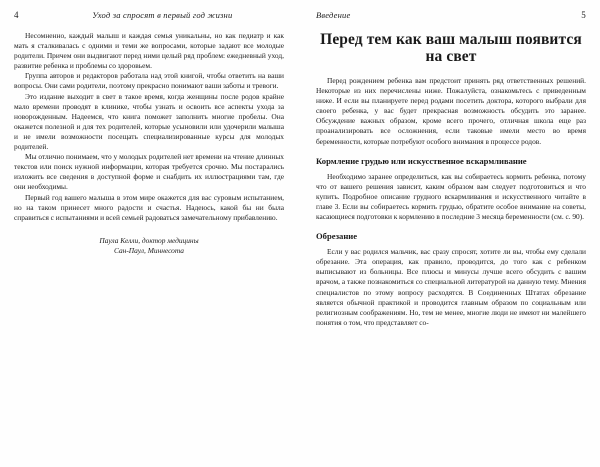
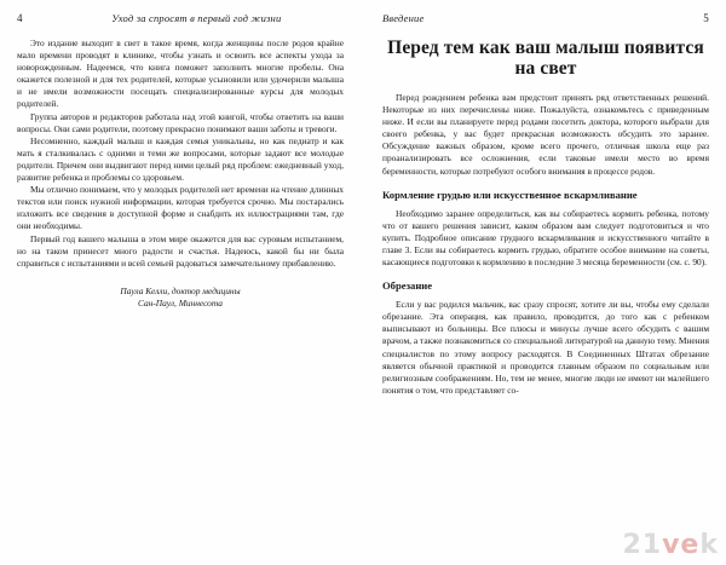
  4
  Уход за спросят в первый год жизни
- Несомненно, каждый малыш и каждая семья уникальны, но как педиатр и как мать я сталкивалась с одними и теми же вопросами, которые задают все молодые родители. Причем они выдвигают перед ними целый ряд проблем: ежедневный уход, развитие ребенка и проблемы со здоровьем.
+ Это издание выходит в свет в такое время, когда женщины после родов крайне мало времени проводят в клинике, чтобы узнать и освоить все аспекты ухода за новорожденным. Надеемся, что книга поможет заполнить многие пробелы. Она окажется полезной и для тех родителей, которые усыновили или удочерили малыша и не имели возможности посещать специализированные курсы для молодых родителей.
  Группа авторов и редакторов работала над этой книгой, чтобы ответить на ваши вопросы. Они сами родители, поэтому прекрасно понимают ваши заботы и тревоги.
- Это издание выходит в свет в такое время, когда женщины после родов крайне мало времени проводят в клинике, чтобы узнать и освоить все аспекты ухода за новорожденным. Надеемся, что книга поможет заполнить многие пробелы. Она окажется полезной и для тех родителей, которые усыновили или удочерили малыша и не имели возможности посещать специализированные курсы для молодых родителей.
+ Несомненно, каждый малыш и каждая семья уникальны, но как педиатр и как мать я сталкивалась с одними и теми же вопросами, которые задают все молодые родители. Причем они выдвигают перед ними целый ряд проблем: ежедневный уход, развитие ребенка и проблемы со здоровьем.
  Мы отлично понимаем, что у молодых родителей нет времени на чтение длинных текстов или поиск нужной информации, которая требуется срочно. Мы постарались изложить все сведения в доступной форме и снабдить их иллюстрациями там, где они необходимы.
  Первый год вашего малыша в этом мире окажется для вас суровым испытанием, но на таком принесет много радости и счастья. Надеюсь, какой бы ни была справиться с испытаниями и всей семьей радоваться замечательному прибавлению.
  Паула Келли, доктор медицины
  Сан-Паул, Миннесота
  Введение
  5
  Перед тем как ваш малыш появится на свет
  Перед рождением ребенка вам предстоит принять ряд ответственных решений. Некоторые из них перечислены ниже. Пожалуйста, ознакомьтесь с приведенным ниже. И если вы планируете перед родами посетить доктора, которого выбрали для своего ребенка, у вас будет прекрасная возможность обсудить это заранее. Обсуждение важных образом, кроме всего прочего, отличная школа еще раз проанализировать все осложнения, если таковые имели место во время беременности, которые потребуют особого внимания в процессе родов.
  Кормление грудью или искусственное вскармливание
  Необходимо заранее определиться, как вы собираетесь кормить ребенка, потому что от вашего решения зависит, каким образом вам следует подготовиться и что купить. Подробное описание грудного вскармливания и искусственного читайте в главе 3. Если вы собираетесь кормить грудью, обратите особое внимание на советы, касающиеся подготовки к кормлению в последние 3 месяца беременности (см. с. 90).
  Обрезание
  Если у вас родился мальчик, вас сразу спросят, хотите ли вы, чтобы ему сделали обрезание. Эта операция, как правило, проводится, до того как с ребенком выписывают из больницы. Все плюсы и минусы лучше всего обсудить с вашим врачом, а также познакомиться со специальной литературой на данную тему. Мнения специалистов по этому вопросу расходятся. В Соединенных Штатах обрезание является обычной практикой и проводится главным образом по социальным или религиозным соображениям. Но, тем не менее, многие люди не имеют ни малейшего понятия о том, что представляет со-
+ 21vek
